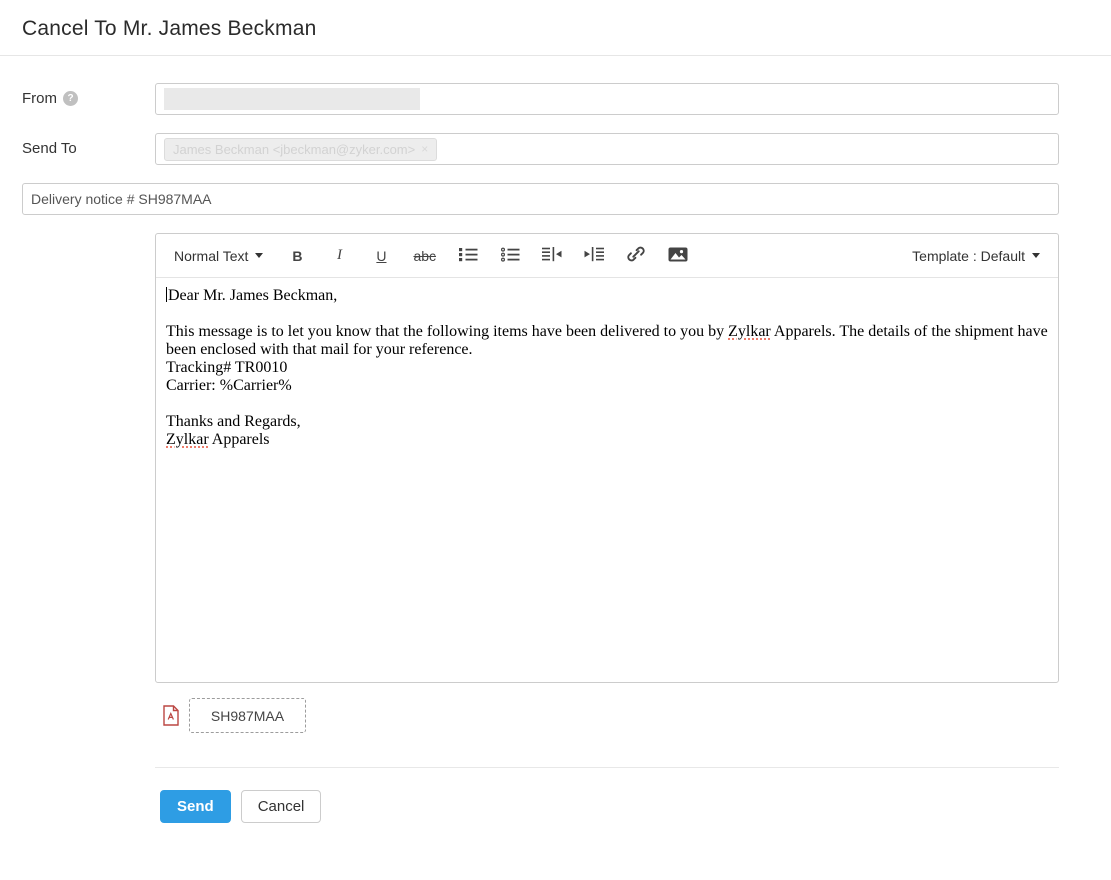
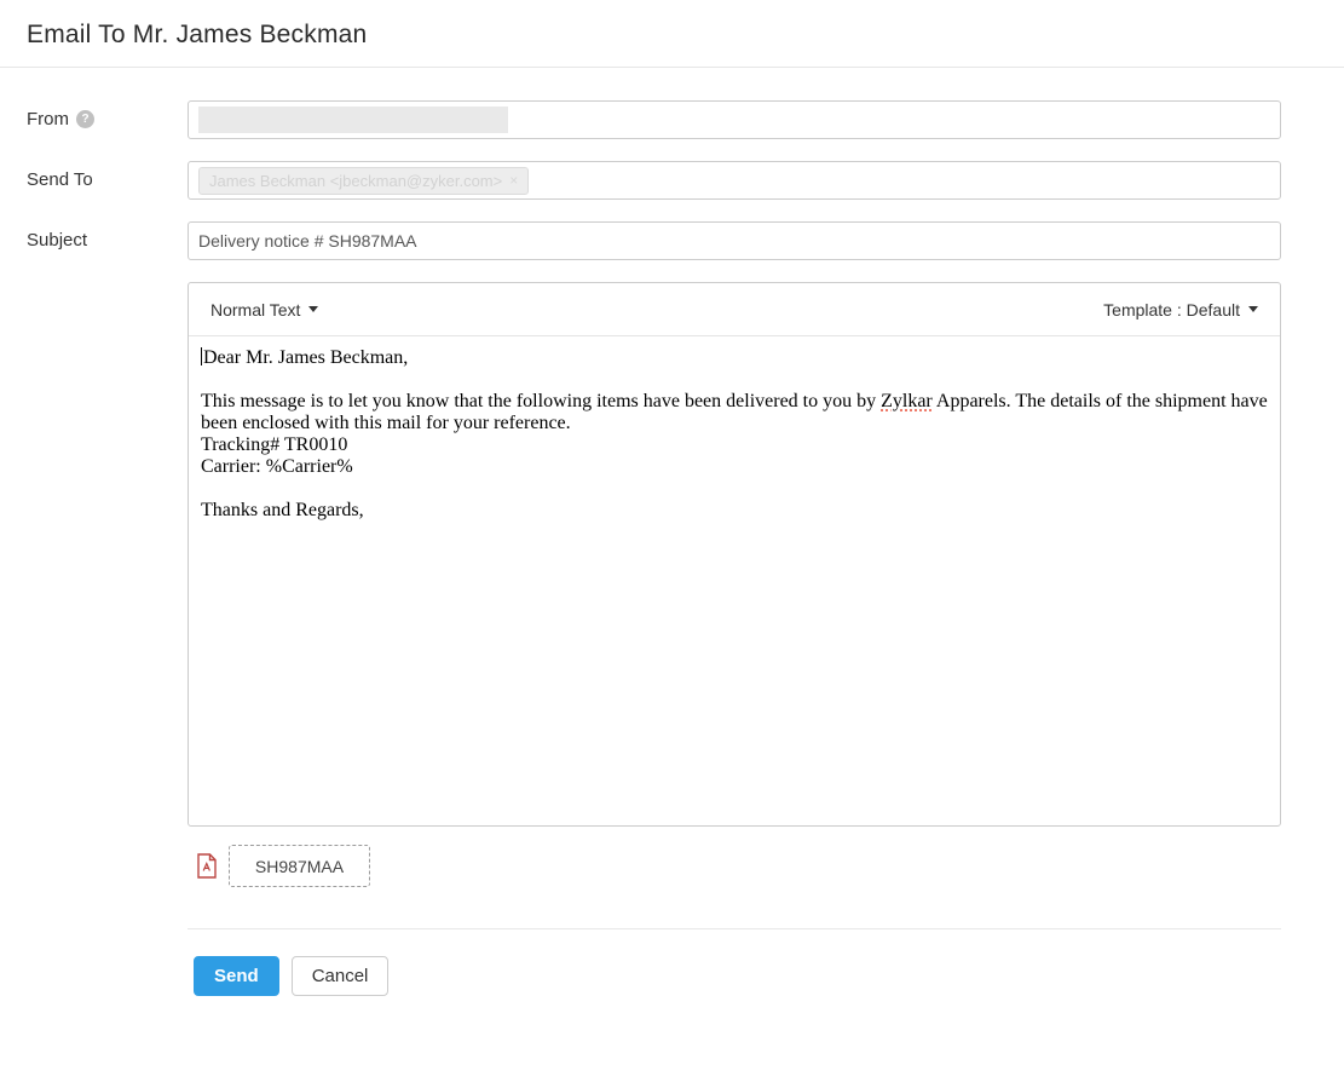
- Cancel To Mr. James Beckman
+ Email To Mr. James Beckman
  From
  ?
  Send To
  James Beckman <jbeckman@zyker.com>
+ Subject
  Delivery notice # SH987MAA
  Normal Text
- B
- I
- U
- abc
  Template : Default
  Dear Mr. James Beckman,
- This message is to let you know that the following items have been delivered to you by Zylkar Apparels. The details of the shipment have been enclosed with that mail for your reference.
+ This message is to let you know that the following items have been delivered to you by Zylkar Apparels. The details of the shipment have been enclosed with this mail for your reference.
  Tracking# TR0010
  Carrier: %Carrier%
  Thanks and Regards,
- Zylkar Apparels
  SH987MAA
  Send
  Cancel
